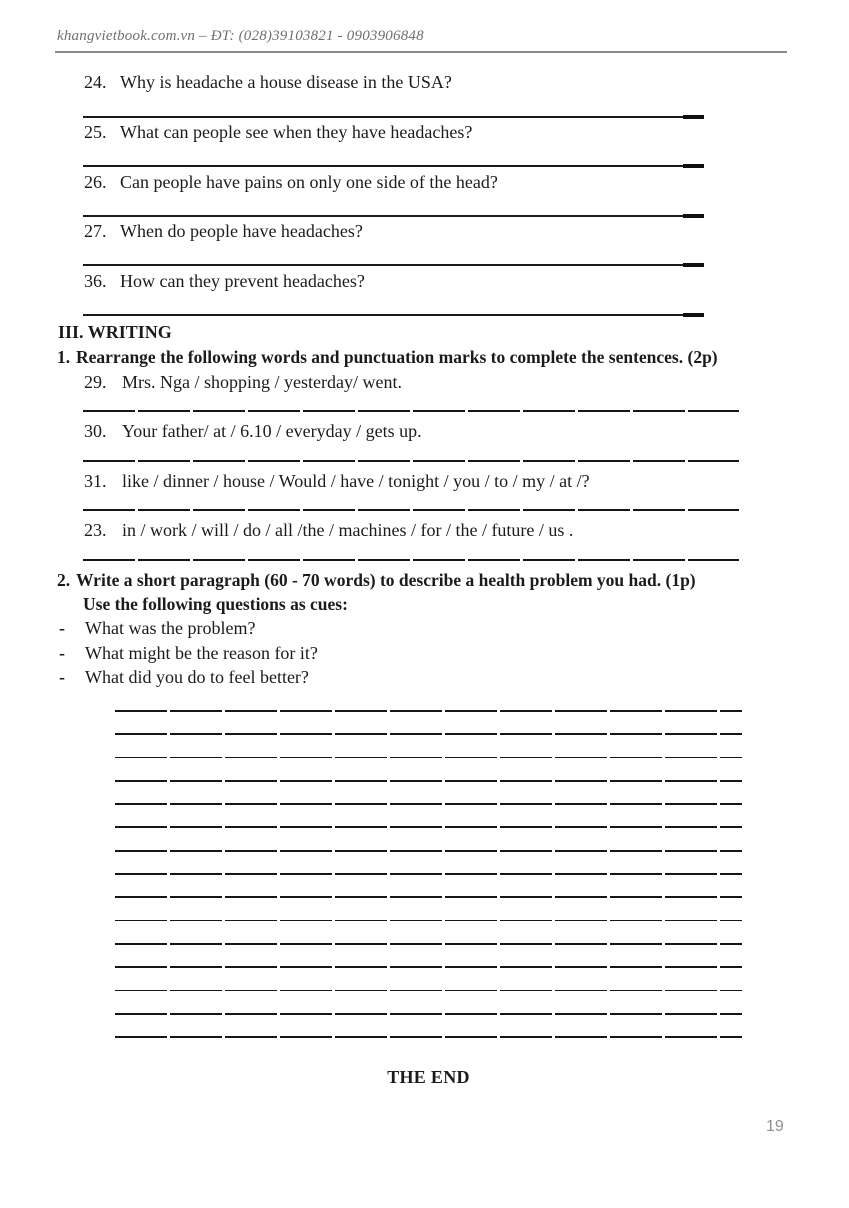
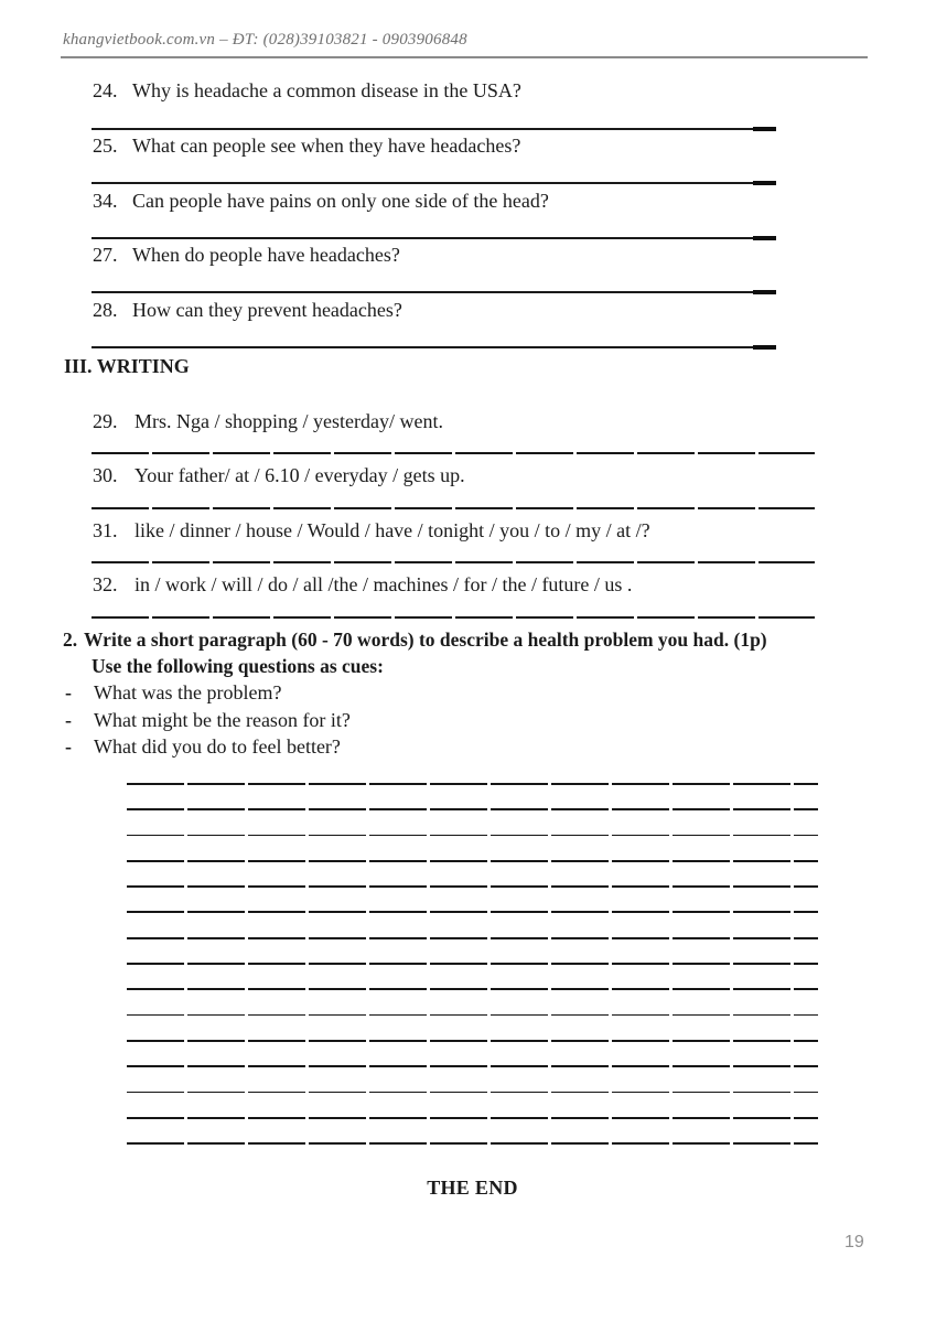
  khangvietbook.com.vn – ĐT: (028)39103821 - 0903906848
  24.
- Why is headache a house disease in the USA?
+ Why is headache a common disease in the USA?
  25.
  What can people see when they have headaches?
- 26.
+ 34.
  Can people have pains on only one side of the head?
  27.
  When do people have headaches?
- 36.
+ 28.
  How can they prevent headaches?
  III. WRITING
- 1.
- Rearrange the following words and punctuation marks to complete the sentences. (2p)
  29.
  Mrs. Nga / shopping / yesterday/ went.
  30.
  Your father/ at / 6.10 / everyday / gets up.
  31.
  like / dinner / house / Would / have / tonight / you / to / my / at /?
- 23.
+ 32.
  in / work / will / do / all /the / machines / for / the / future / us .
  2.
  Write a short paragraph (60 - 70 words) to describe a health problem you had. (1p)
  Use the following questions as cues:
  -
  What was the problem?
  -
  What might be the reason for it?
  -
  What did you do to feel better?
  THE END
  19
